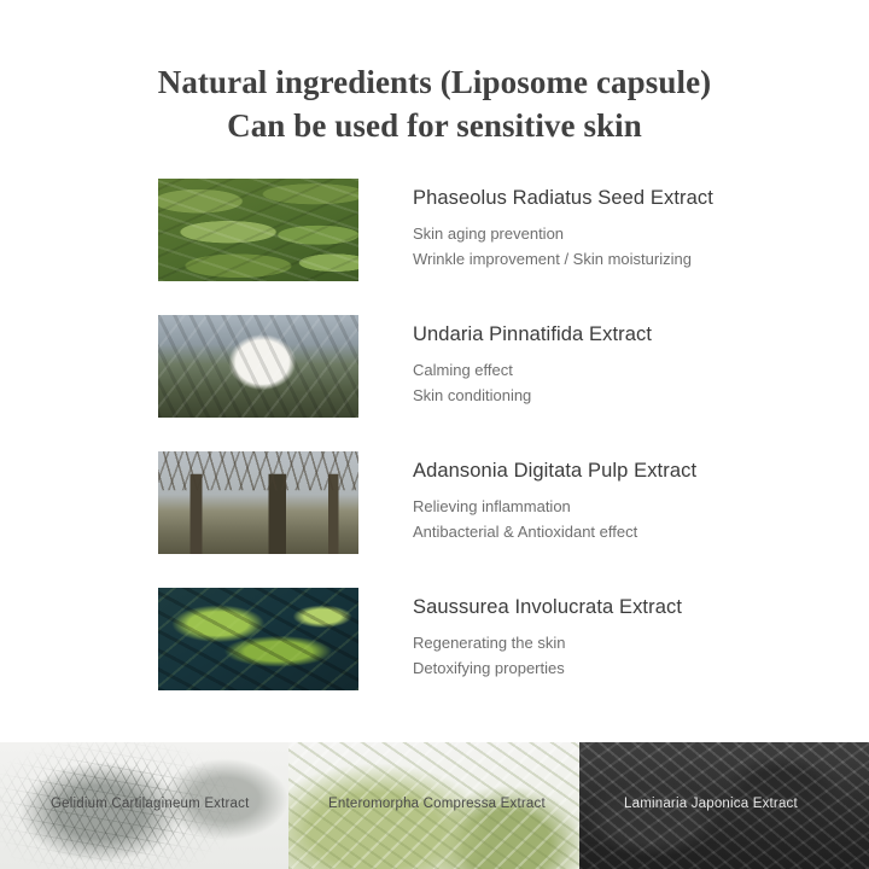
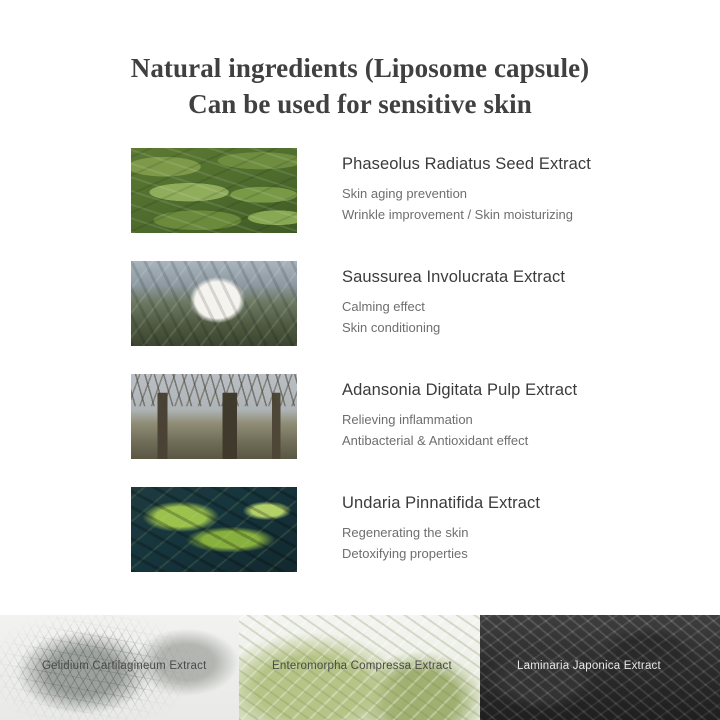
  Natural ingredients (Liposome capsule)
  Can be used for sensitive skin
  Phaseolus Radiatus Seed Extract
  Skin aging prevention
  Wrinkle improvement / Skin moisturizing
- Undaria Pinnatifida Extract
+ Saussurea Involucrata Extract
  Calming effect
  Skin conditioning
  Adansonia Digitata Pulp Extract
  Relieving inflammation
  Antibacterial & Antioxidant effect
- Saussurea Involucrata Extract
+ Undaria Pinnatifida Extract
  Regenerating the skin
  Detoxifying properties
  Gelidium Cartilagineum Extract
  Enteromorpha Compressa Extract
  Laminaria Japonica Extract
